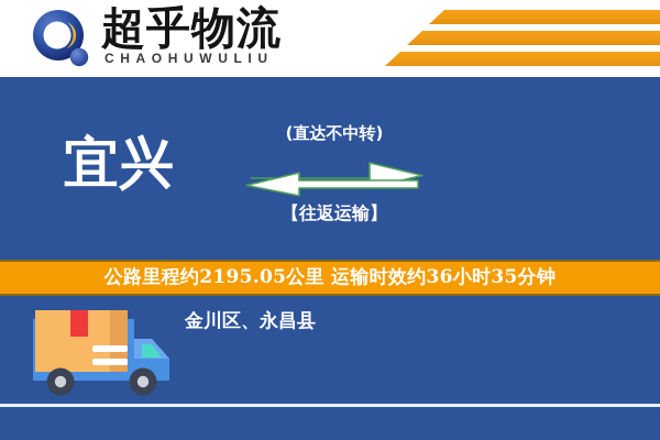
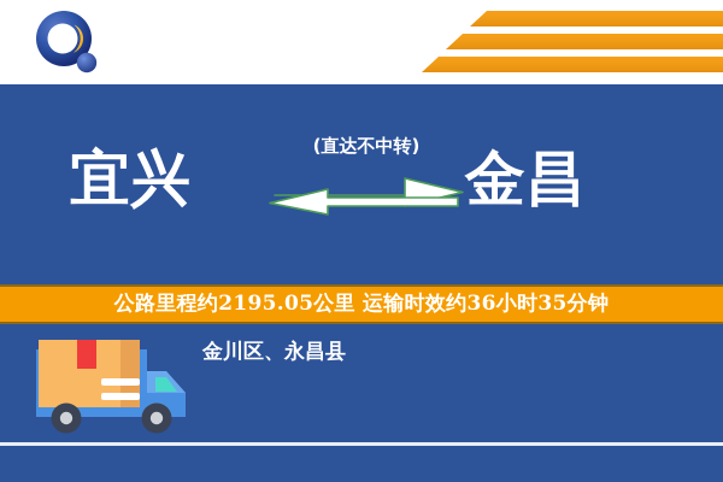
- 超乎物流
- CHAOHUWULIU
  宜兴
+ 金昌
  (直达不中转)
- 【往返运输】
  公路里程约2195.05公里 运输时效约36小时35分钟
  金川区、永昌县
